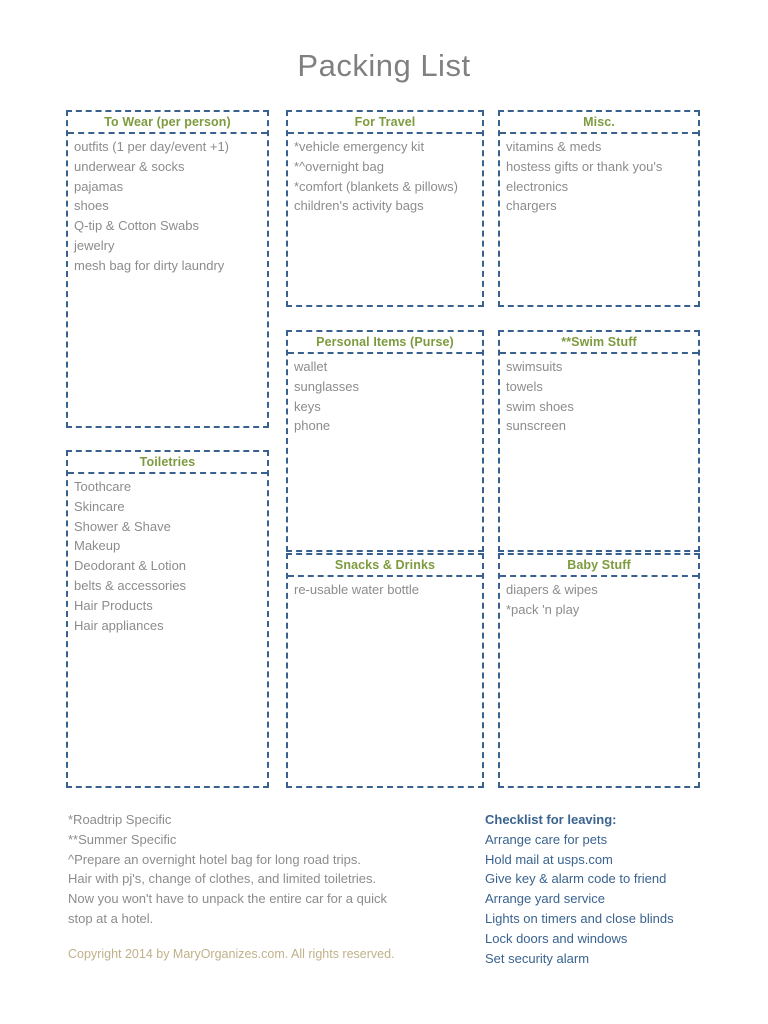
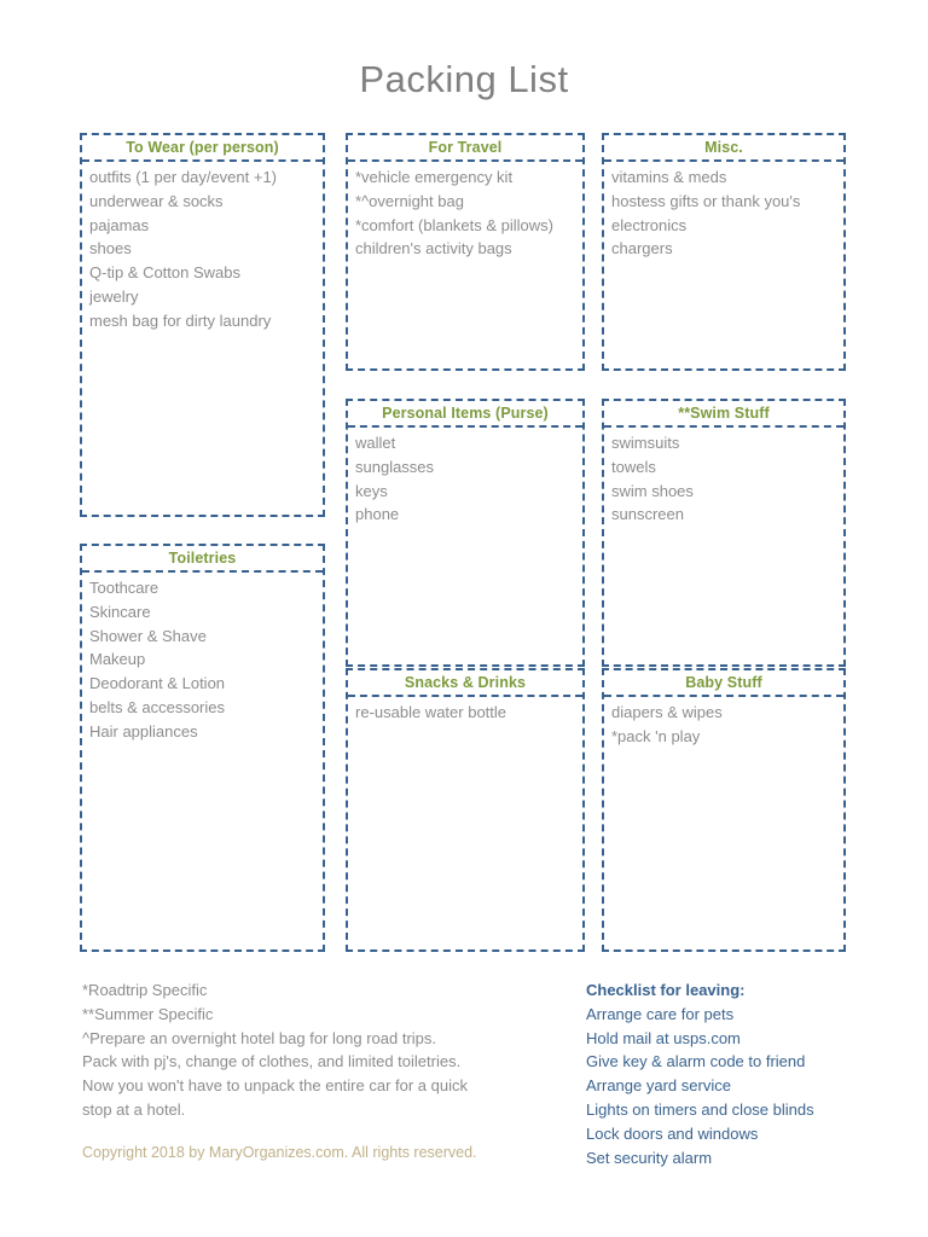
  Packing List
  To Wear (per person)
  outfits (1 per day/event +1)
  underwear & socks
  pajamas
  shoes
  Q-tip & Cotton Swabs
  jewelry
  mesh bag for dirty laundry
  Toiletries
  Toothcare
  Skincare
  Shower & Shave
  Makeup
  Deodorant & Lotion
  belts & accessories
- Hair Products
  Hair appliances
  For Travel
  *vehicle emergency kit
  *^overnight bag
  *comfort (blankets & pillows)
  children's activity bags
  Personal Items (Purse)
  wallet
  sunglasses
  keys
  phone
  Snacks & Drinks
  re-usable water bottle
  Misc.
  vitamins & meds
  hostess gifts or thank you's
  electronics
  chargers
  **Swim Stuff
  swimsuits
  towels
  swim shoes
  sunscreen
  Baby Stuff
  diapers & wipes
  *pack 'n play
  *Roadtrip Specific
  **Summer Specific
  ^Prepare an overnight hotel bag for long road trips.
- Hair with pj's, change of clothes, and limited toiletries.
+ Pack with pj's, change of clothes, and limited toiletries.
  Now you won't have to unpack the entire car for a quick
  stop at a hotel.
  Checklist for leaving:
  Arrange care for pets
  Hold mail at usps.com
  Give key & alarm code to friend
  Arrange yard service
  Lights on timers and close blinds
  Lock doors and windows
  Set security alarm
- Copyright 2014 by MaryOrganizes.com. All rights reserved.
+ Copyright 2018 by MaryOrganizes.com. All rights reserved.
